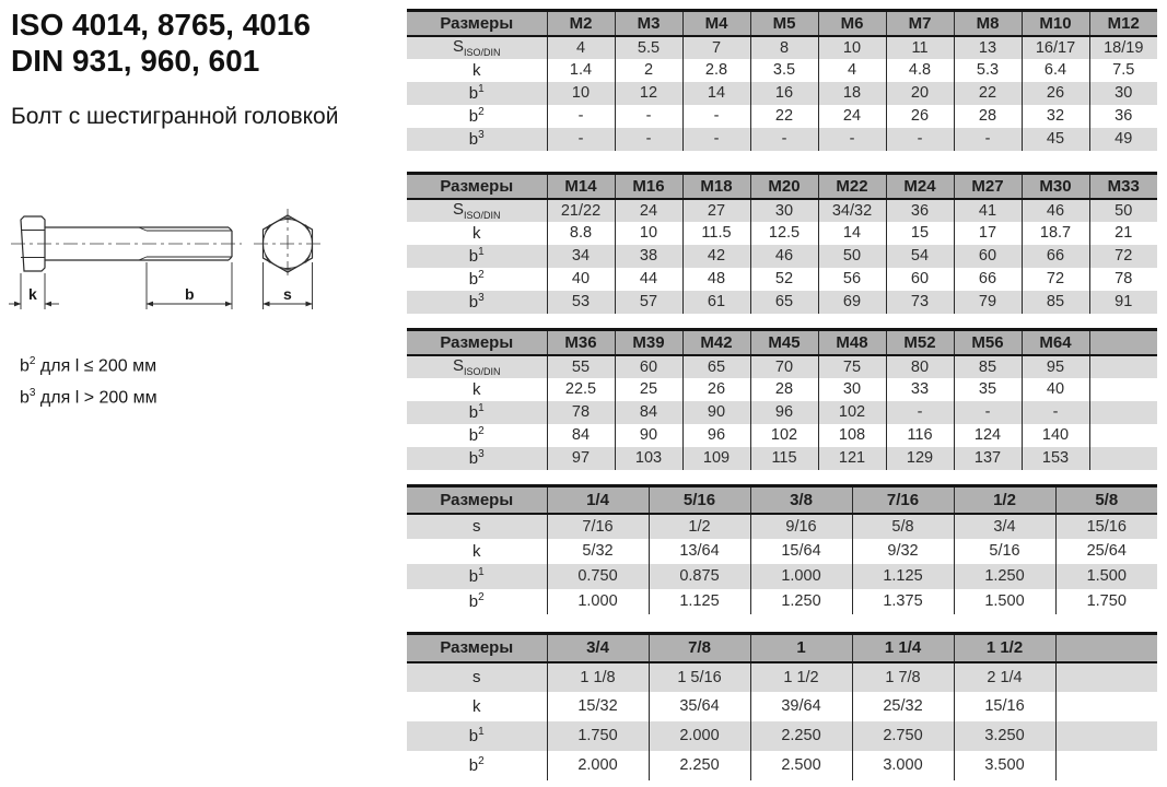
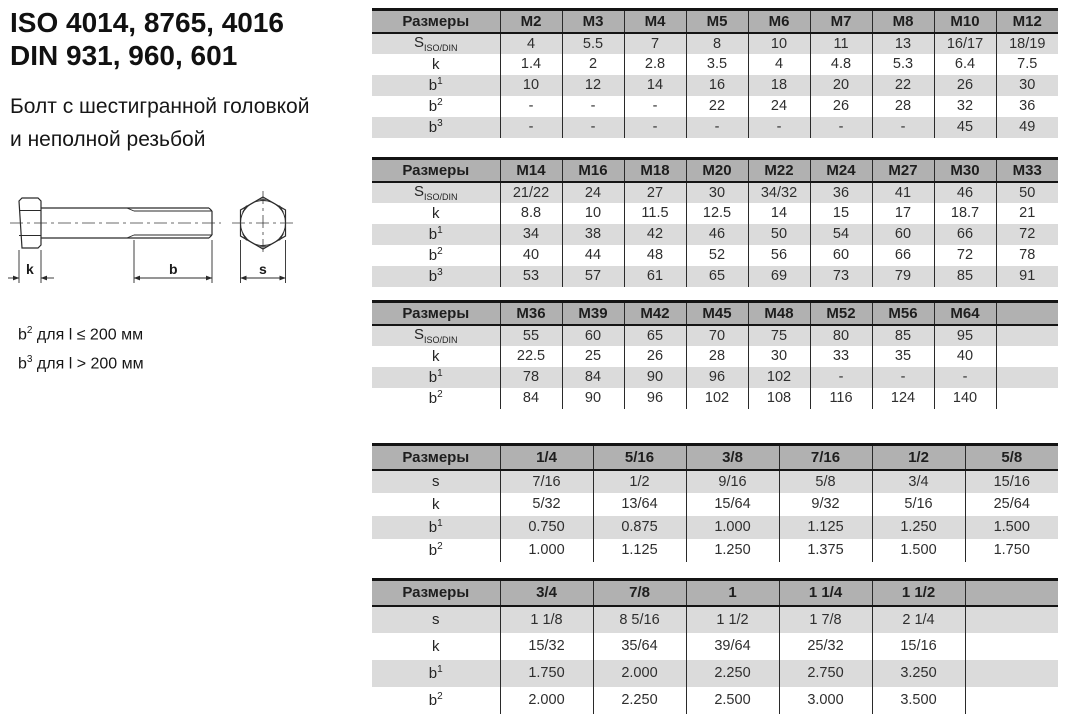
  ISO 4014, 8765, 4016
  DIN 931, 960, 601
  Болт с шестигранной головкой
+ и неполной резьбой
  k
  b
  s
  b2 для l ≤ 200 мм
  b3 для l > 200 мм
  Размеры	M2	M3	M4	M5	M6	M7	M8	M10	M12
  SISO/DIN	4	5.5	7	8	10	11	13	16/17	18/19
  k	1.4	2	2.8	3.5	4	4.8	5.3	6.4	7.5
  b1	10	12	14	16	18	20	22	26	30
  b2	-	-	-	22	24	26	28	32	36
  b3	-	-	-	-	-	-	-	45	49
  Размеры	M14	M16	M18	M20	M22	M24	M27	M30	M33
  SISO/DIN	21/22	24	27	30	34/32	36	41	46	50
  k	8.8	10	11.5	12.5	14	15	17	18.7	21
  b1	34	38	42	46	50	54	60	66	72
  b2	40	44	48	52	56	60	66	72	78
  b3	53	57	61	65	69	73	79	85	91
  Размеры	M36	M39	M42	M45	M48	M52	M56	M64
  SISO/DIN	55	60	65	70	75	80	85	95
  k	22.5	25	26	28	30	33	35	40
  b1	78	84	90	96	102	-	-	-
  b2	84	90	96	102	108	116	124	140
- b3	97	103	109	115	121	129	137	153
  Размеры	1/4	5/16	3/8	7/16	1/2	5/8
  s	7/16	1/2	9/16	5/8	3/4	15/16
  k	5/32	13/64	15/64	9/32	5/16	25/64
  b1	0.750	0.875	1.000	1.125	1.250	1.500
  b2	1.000	1.125	1.250	1.375	1.500	1.750
  Размеры	3/4	7/8	1	1 1/4	1 1/2
- s	1 1/8	1 5/16	1 1/2	1 7/8	2 1/4
+ s	1 1/8	8 5/16	1 1/2	1 7/8	2 1/4
  k	15/32	35/64	39/64	25/32	15/16
  b1	1.750	2.000	2.250	2.750	3.250
  b2	2.000	2.250	2.500	3.000	3.500
